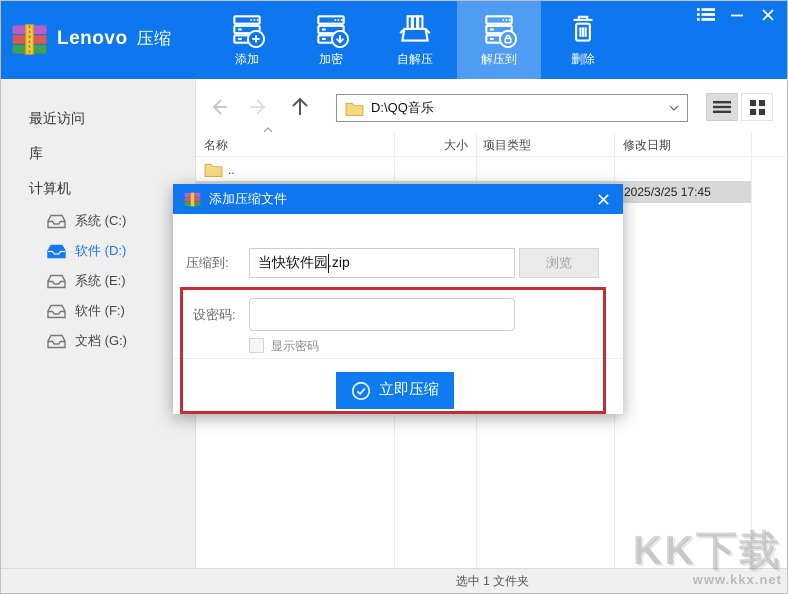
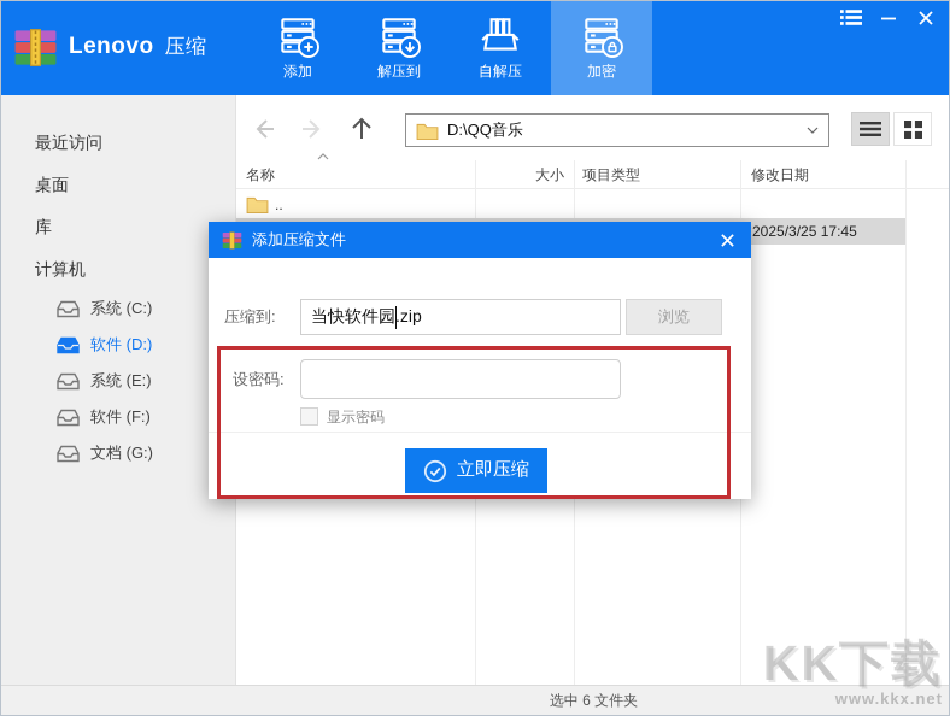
  Lenovo 压缩
  添加
- 加密
+ 解压到
  自解压
- 解压到
+ 加密
- 删除
  最近访问
+ 桌面
  库
  计算机
  系统 (C:)
  软件 (D:)
  系统 (E:)
  软件 (F:)
  文档 (G:)
  D:\QQ音乐
  名称
  大小
  项目类型
  修改日期
  ..
  2025/3/25 17:45
- 选中 1 文件夹
+ 选中 6 文件夹
  添加压缩文件
  压缩到:
  当快软件园.zip
  浏览
  设密码:
  显示密码
  立即压缩
  KK下载
  www.kkx.net
